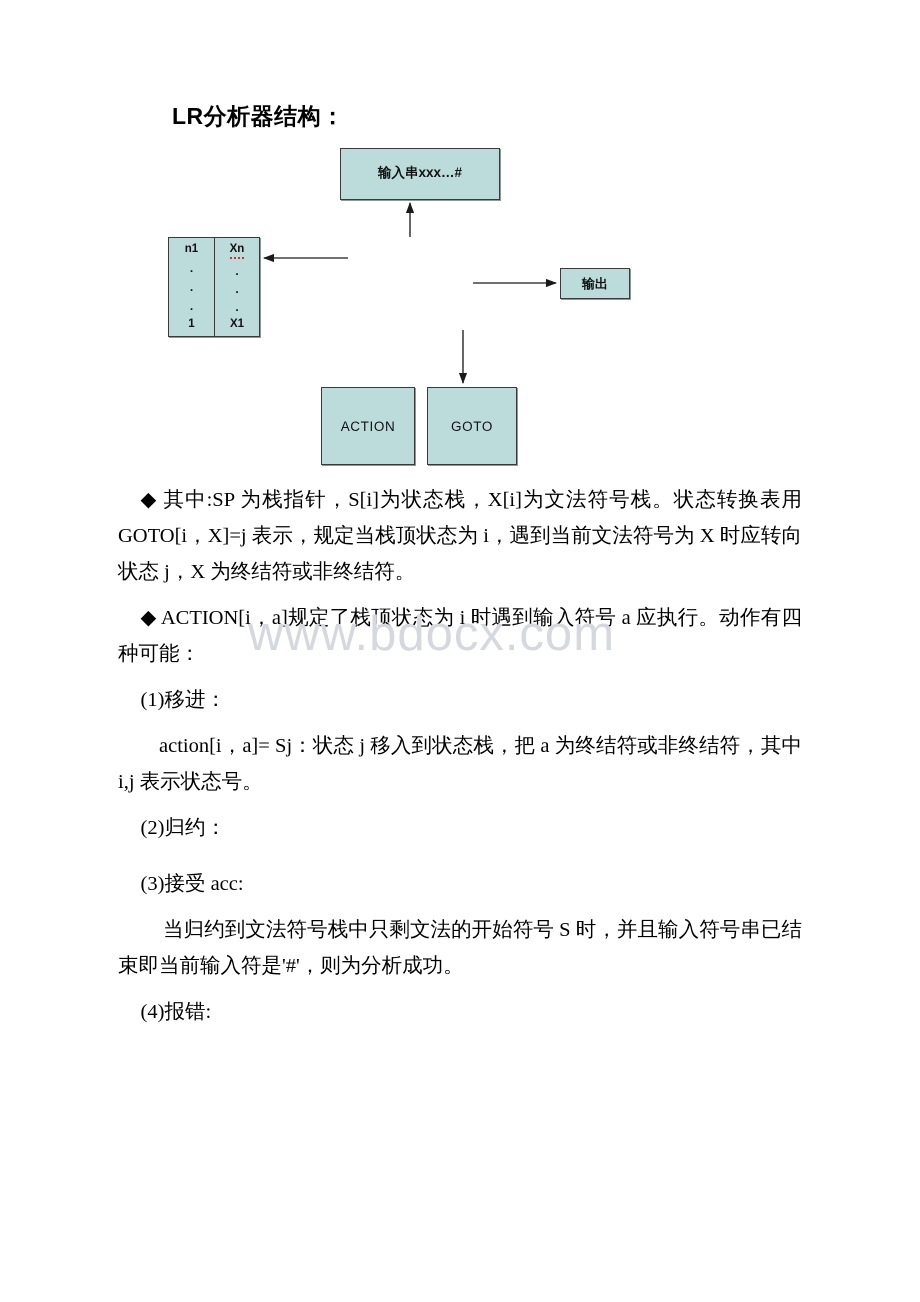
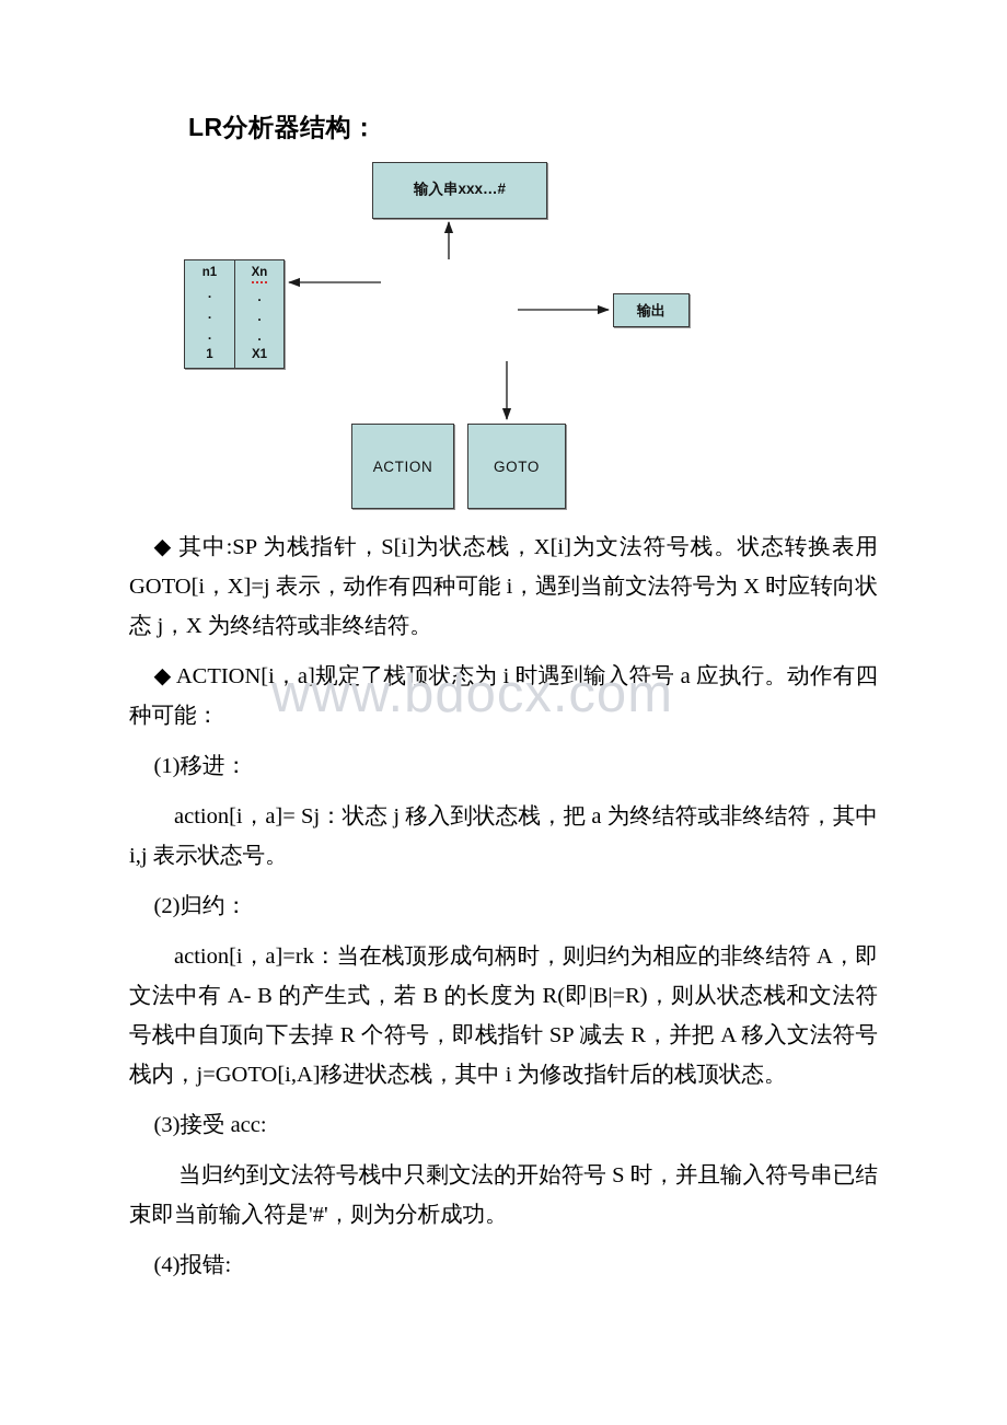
  LR分析器结构：
  输入串xxx…#
  n1
  .
  .
  .
  1
  Xn
  .
  .
  .
  X1
  输出
  ACTION
  GOTO
- ◆ 其中:SP 为栈指针，S[i]为状态栈，X[i]为文法符号栈。状态转换表用 GOTO[i，X]=j 表示，规定当栈顶状态为 i，遇到当前文法符号为 X 时应转向状态 j，X 为终结符或非终结符。
+ ◆ 其中:SP 为栈指针，S[i]为状态栈，X[i]为文法符号栈。状态转换表用 GOTO[i，X]=j 表示，动作有四种可能 i，遇到当前文法符号为 X 时应转向状态 j，X 为终结符或非终结符。
  ◆ ACTION[i，a]规定了栈顶状态为 i 时遇到输入符号 a 应执行。动作有四种可能：
  (1)移进：
  action[i，a]= Sj：状态 j 移入到状态栈，把 a 为终结符或非终结符，其中 i,j 表示状态号。
  (2)归约：
+ action[i，a]=rk：当在栈顶形成句柄时，则归约为相应的非终结符 A，即文法中有 A- B 的产生式，若 B 的长度为 R(即|B|=R)，则从状态栈和文法符号栈中自顶向下去掉 R 个符号，即栈指针 SP 减去 R，并把 A 移入文法符号栈内，j=GOTO[i,A]移进状态栈，其中 i 为修改指针后的栈顶状态。
  (3)接受 acc:
  当归约到文法符号栈中只剩文法的开始符号 S 时，并且输入符号串已结束即当前输入符是'#'，则为分析成功。
  (4)报错:
  www.bdocx.com
